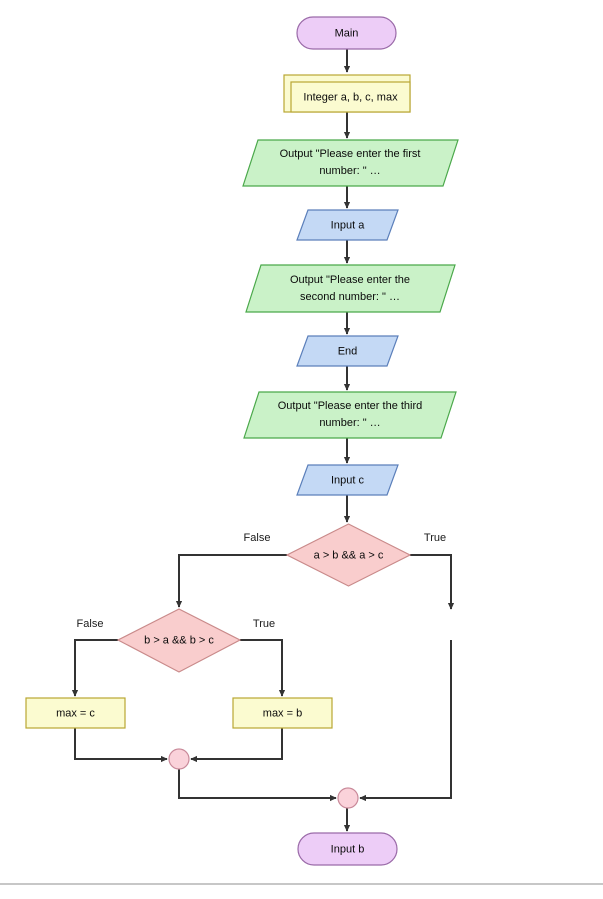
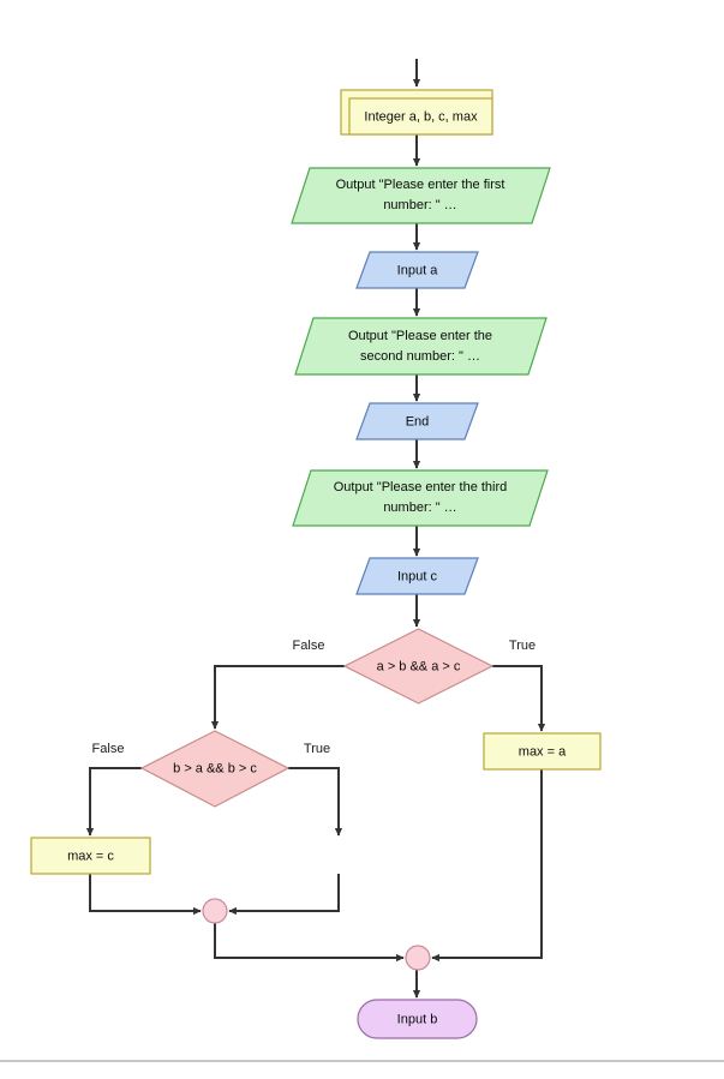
- Main
  Integer a, b, c, max
  Output "Please enter the first
  number: " …
  Input a
  Output "Please enter the
  second number: " …
  End
  Output "Please enter the third
  number: " …
  Input c
  a > b && a > c
  False
  True
+ max = a
  b > a && b > c
  False
  True
  max = c
- max = b
  Input b
